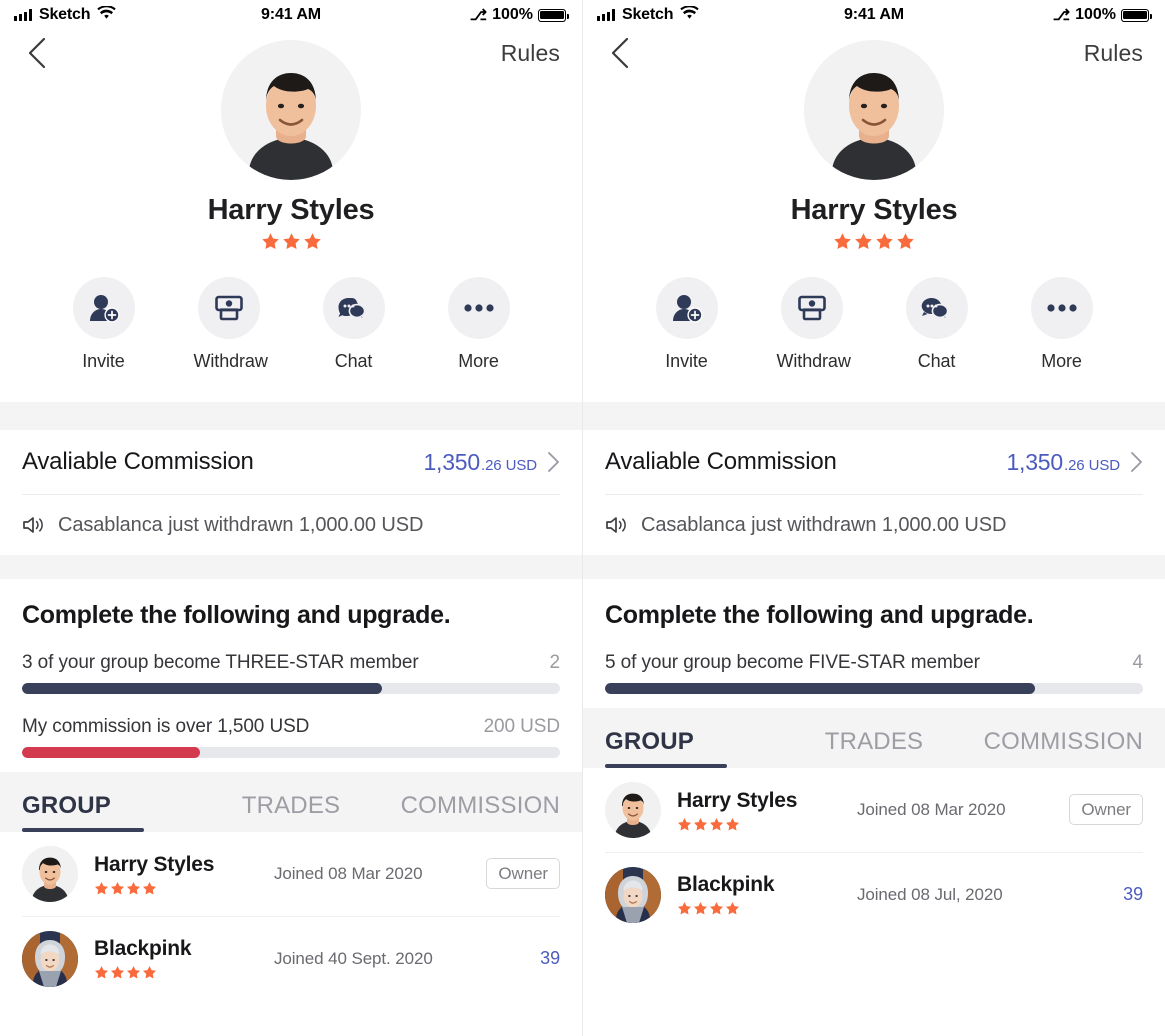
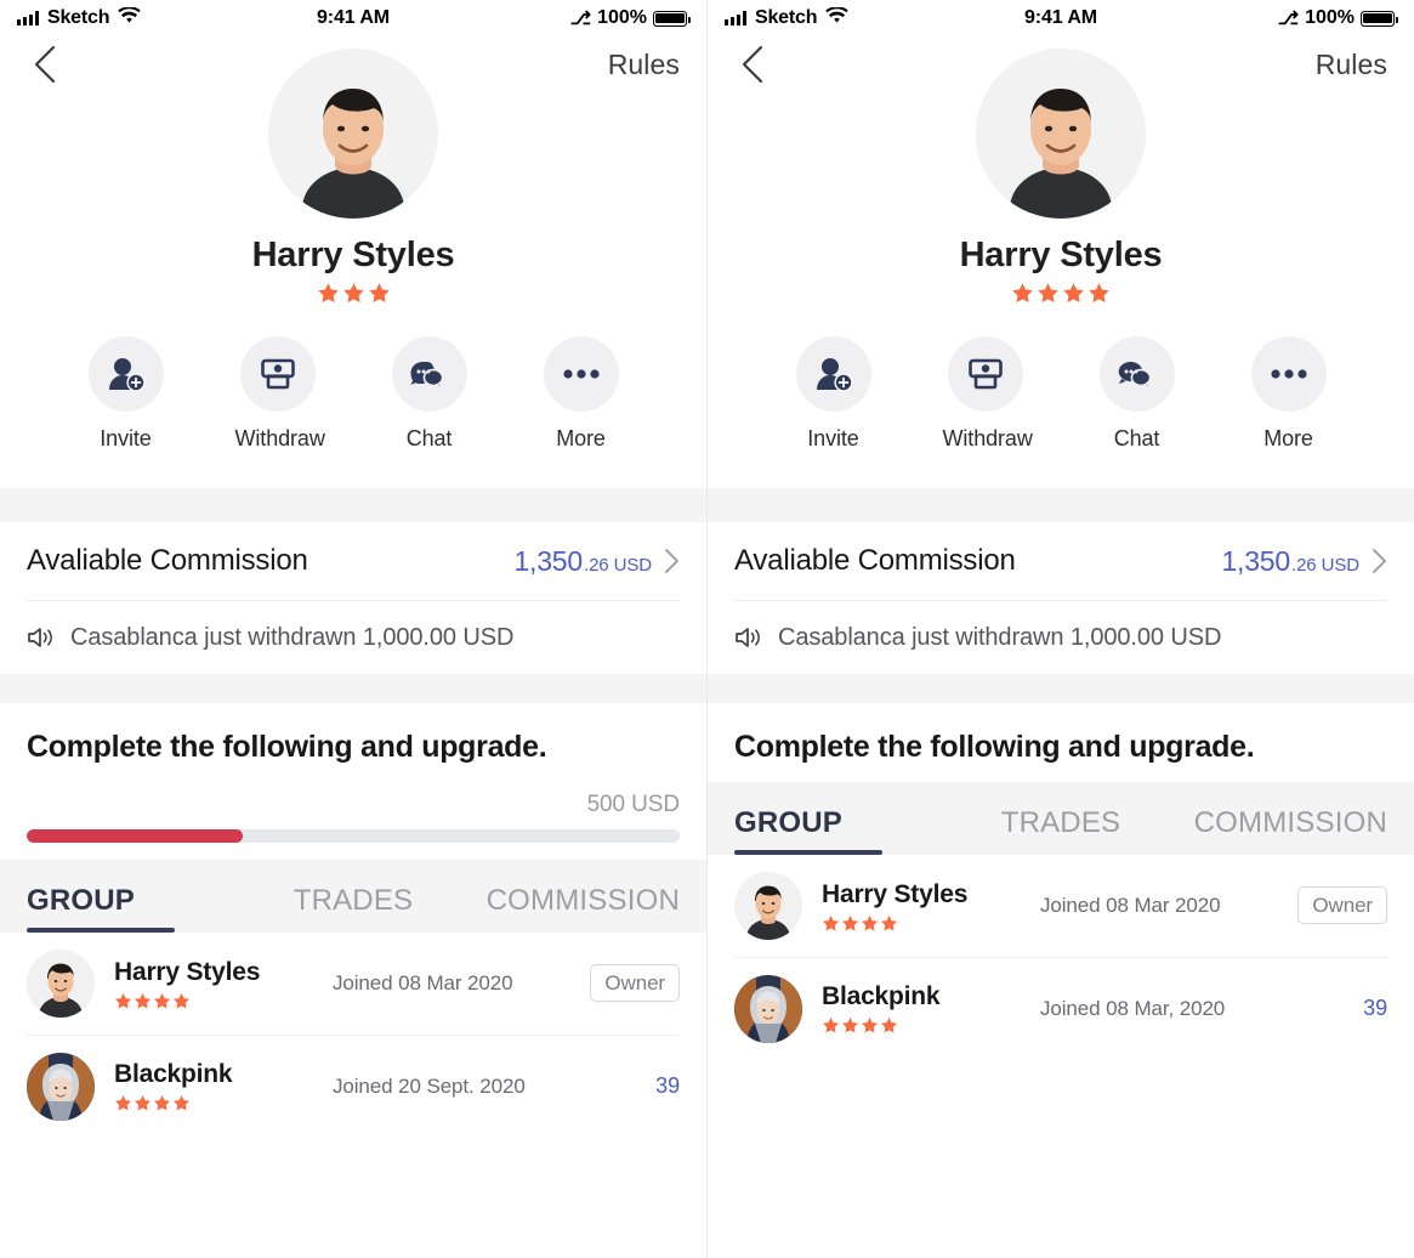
  Sketch
  9:41 AM
  ⎇
  100%
  Rules
  Harry Styles
  Invite
  Withdraw
  Chat
  More
  Avaliable Commission
  1,350
  .26 USD
  Casablanca just withdrawn 1,000.00 USD
  Complete the following and upgrade.
- 3 of your group become THREE-STAR member
- 2
- My commission is over 1,500 USD
- 200 USD
+ 500 USD
  GROUP
  TRADES
  COMMISSION
  Harry Styles
  Joined 08 Mar 2020
  Owner
  Blackpink
- Joined 40 Sept. 2020
+ Joined 20 Sept. 2020
  39
  Sketch
  9:41 AM
  ⎇
  100%
  Rules
  Harry Styles
  Invite
  Withdraw
  Chat
  More
  Avaliable Commission
  1,350
  .26 USD
  Casablanca just withdrawn 1,000.00 USD
  Complete the following and upgrade.
- 5 of your group become FIVE-STAR member
- 4
  GROUP
  TRADES
  COMMISSION
  Harry Styles
  Joined 08 Mar 2020
  Owner
  Blackpink
- Joined 08 Jul, 2020
+ Joined 08 Mar, 2020
  39
